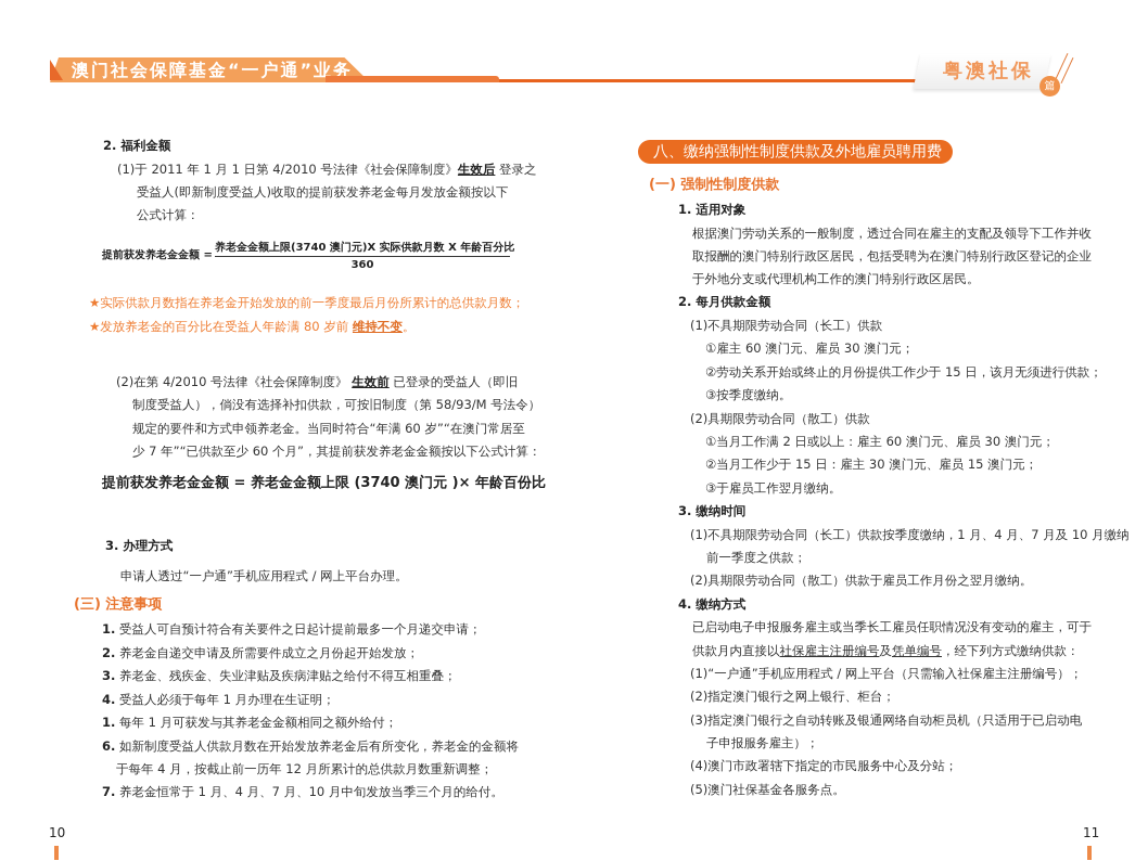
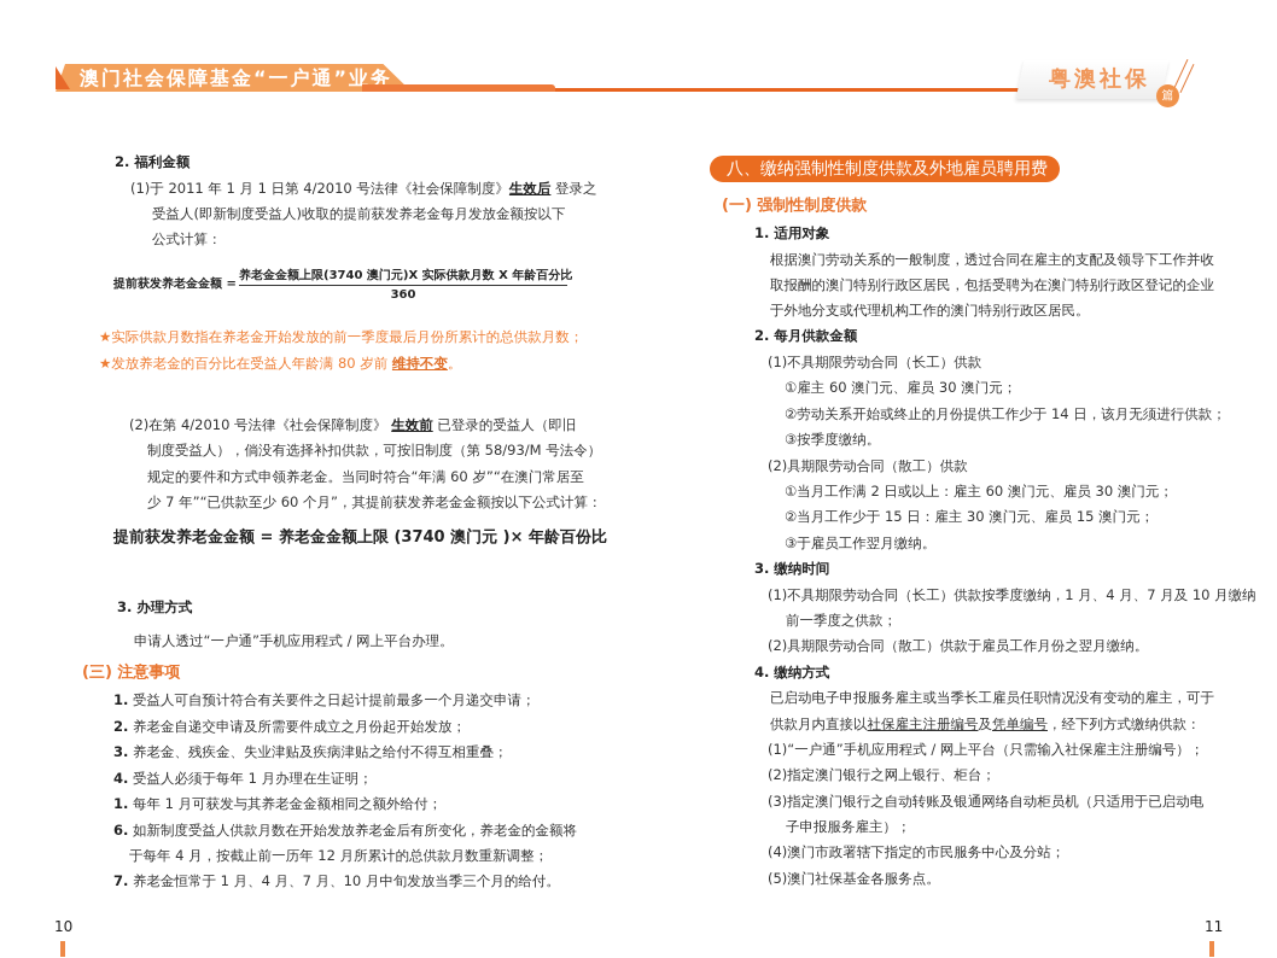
  澳门社会保障基金“一户通”业务
  粤澳社保
  篇
  2. 福利金额
  (1)于 2011 年 1 月 1 日第 4/2010 号法律《社会保障制度》生效后 登录之
  受益人(即新制度受益人)收取的提前获发养老金每月发放金额按以下
  公式计算：
  提前获发养老金金额 =
  养老金金额上限(3740 澳门元)X 实际供款月数 X 年龄百分比
  360
  ★实际供款月数指在养老金开始发放的前一季度最后月份所累计的总供款月数；
  ★发放养老金的百分比在受益人年龄满 80 岁前 维持不变。
  (2)在第 4/2010 号法律《社会保障制度》 生效前 已登录的受益人（即旧
  制度受益人），倘没有选择补扣供款，可按旧制度（第 58/93/M 号法令）
  规定的要件和方式申领养老金。当同时符合“年满 60 岁”“在澳门常居至
  少 7 年”“已供款至少 60 个月”，其提前获发养老金金额按以下公式计算：
  提前获发养老金金额 = 养老金金额上限 (3740 澳门元 )× 年龄百份比
  3. 办理方式
  申请人透过“一户通”手机应用程式 / 网上平台办理。
  (三) 注意事项
  1. 受益人可自预计符合有关要件之日起计提前最多一个月递交申请；
  2. 养老金自递交申请及所需要件成立之月份起开始发放；
  3. 养老金、残疾金、失业津贴及疾病津贴之给付不得互相重叠；
  4. 受益人必须于每年 1 月办理在生证明；
  1. 每年 1 月可获发与其养老金金额相同之额外给付；
  6. 如新制度受益人供款月数在开始发放养老金后有所变化，养老金的金额将
  于每年 4 月，按截止前一历年 12 月所累计的总供款月数重新调整；
  7. 养老金恒常于 1 月、4 月、7 月、10 月中旬发放当季三个月的给付。
  10
  八、缴纳强制性制度供款及外地雇员聘用费
  (一) 强制性制度供款
  1. 适用对象
  根据澳门劳动关系的一般制度，透过合同在雇主的支配及领导下工作并收
  取报酬的澳门特别行政区居民，包括受聘为在澳门特别行政区登记的企业
  于外地分支或代理机构工作的澳门特别行政区居民。
  2. 每月供款金额
  (1)不具期限劳动合同（长工）供款
  ①雇主 60 澳门元、雇员 30 澳门元；
- ②劳动关系开始或终止的月份提供工作少于 15 日，该月无须进行供款；
+ ②劳动关系开始或终止的月份提供工作少于 14 日，该月无须进行供款；
  ③按季度缴纳。
  (2)具期限劳动合同（散工）供款
  ①当月工作满 2 日或以上：雇主 60 澳门元、雇员 30 澳门元；
  ②当月工作少于 15 日：雇主 30 澳门元、雇员 15 澳门元；
  ③于雇员工作翌月缴纳。
  3. 缴纳时间
  (1)不具期限劳动合同（长工）供款按季度缴纳，1 月、4 月、7 月及 10 月缴纳
  前一季度之供款；
  (2)具期限劳动合同（散工）供款于雇员工作月份之翌月缴纳。
  4. 缴纳方式
  已启动电子申报服务雇主或当季长工雇员任职情况没有变动的雇主，可于
  供款月内直接以社保雇主注册编号及凭单编号，经下列方式缴纳供款：
  (1)“一户通”手机应用程式 / 网上平台（只需输入社保雇主注册编号）；
  (2)指定澳门银行之网上银行、柜台；
  (3)指定澳门银行之自动转账及银通网络自动柜员机（只适用于已启动电
  子申报服务雇主）；
  (4)澳门市政署辖下指定的市民服务中心及分站；
  (5)澳门社保基金各服务点。
  11
